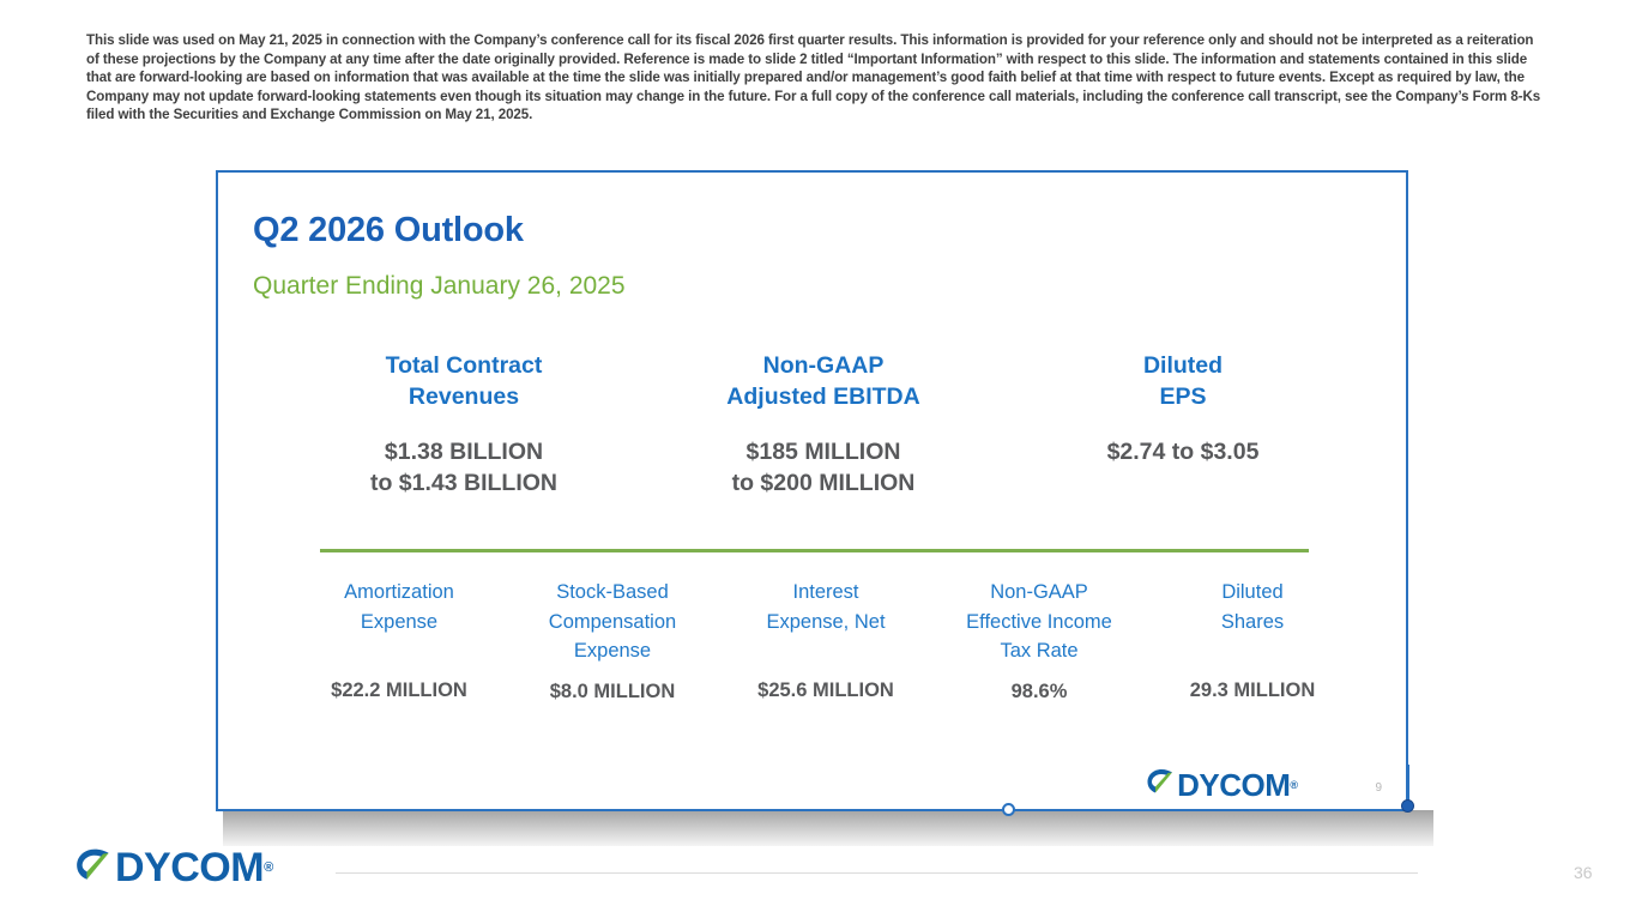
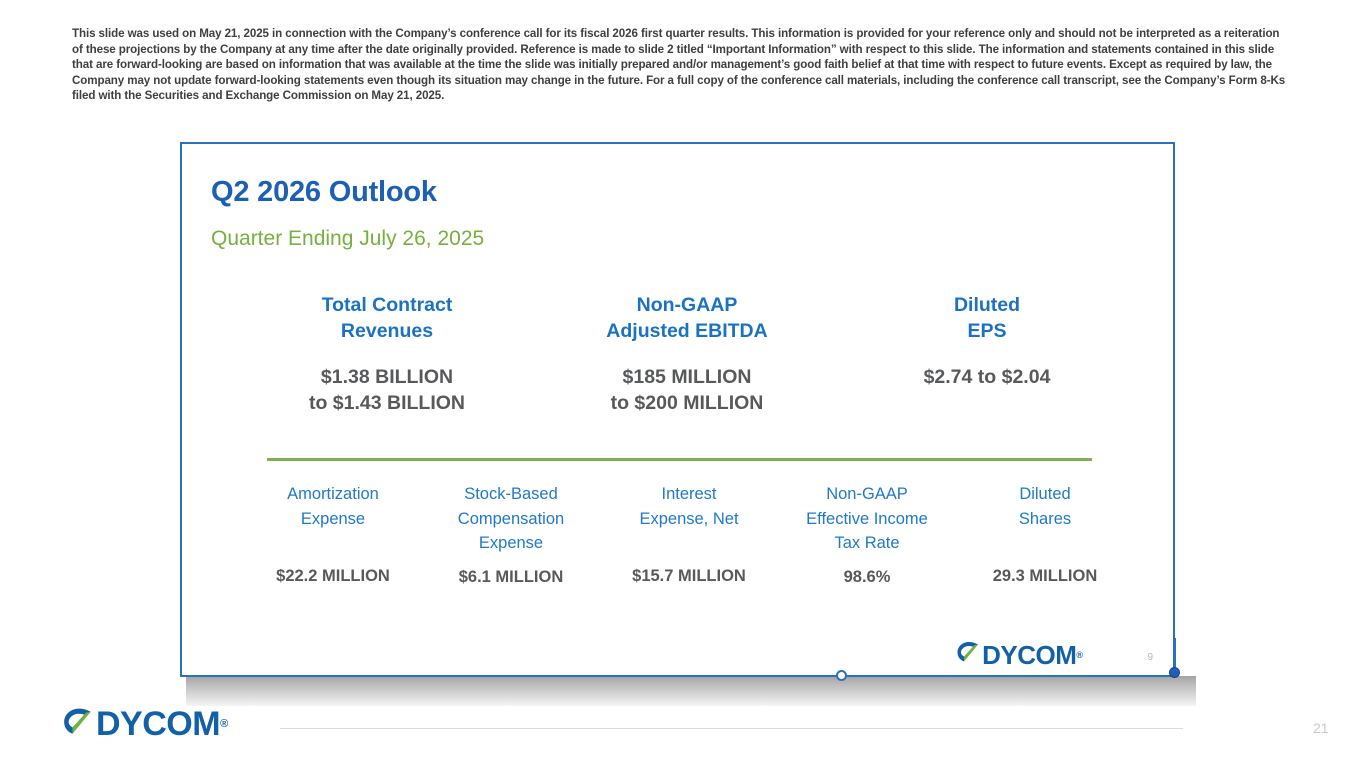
  This slide was used on May 21, 2025 in connection with the Company’s conference call for its fiscal 2026 first quarter results. This information is provided for your reference only and should not be interpreted as a reiteration of these projections by the Company at any time after the date originally provided. Reference is made to slide 2 titled “Important Information” with respect to this slide. The information and statements contained in this slide that are forward-looking are based on information that was available at the time the slide was initially prepared and/or management’s good faith belief at that time with respect to future events. Except as required by law, the Company may not update forward-looking statements even though its situation may change in the future. For a full copy of the conference call materials, including the conference call transcript, see the Company’s Form 8-Ks filed with the Securities and Exchange Commission on May 21, 2025.
  Q2 2026 Outlook
- Quarter Ending January 26, 2025
+ Quarter Ending July 26, 2025
  Total Contract
  Revenues
  $1.38 BILLION
  to $1.43 BILLION
  Non-GAAP
  Adjusted EBITDA
  $185 MILLION
  to $200 MILLION
  Diluted
  EPS
- $2.74 to $3.05
+ $2.74 to $2.04
  Amortization
  Expense
  $22.2 MILLION
  Stock-Based
  Compensation
  Expense
- $8.0 MILLION
+ $6.1 MILLION
  Interest
  Expense, Net
- $25.6 MILLION
+ $15.7 MILLION
  Non-GAAP
  Effective Income
  Tax Rate
  98.6%
  Diluted
  Shares
  29.3 MILLION
  DYCOM
  ®
  9
  DYCOM
  ®
- 36
+ 21
